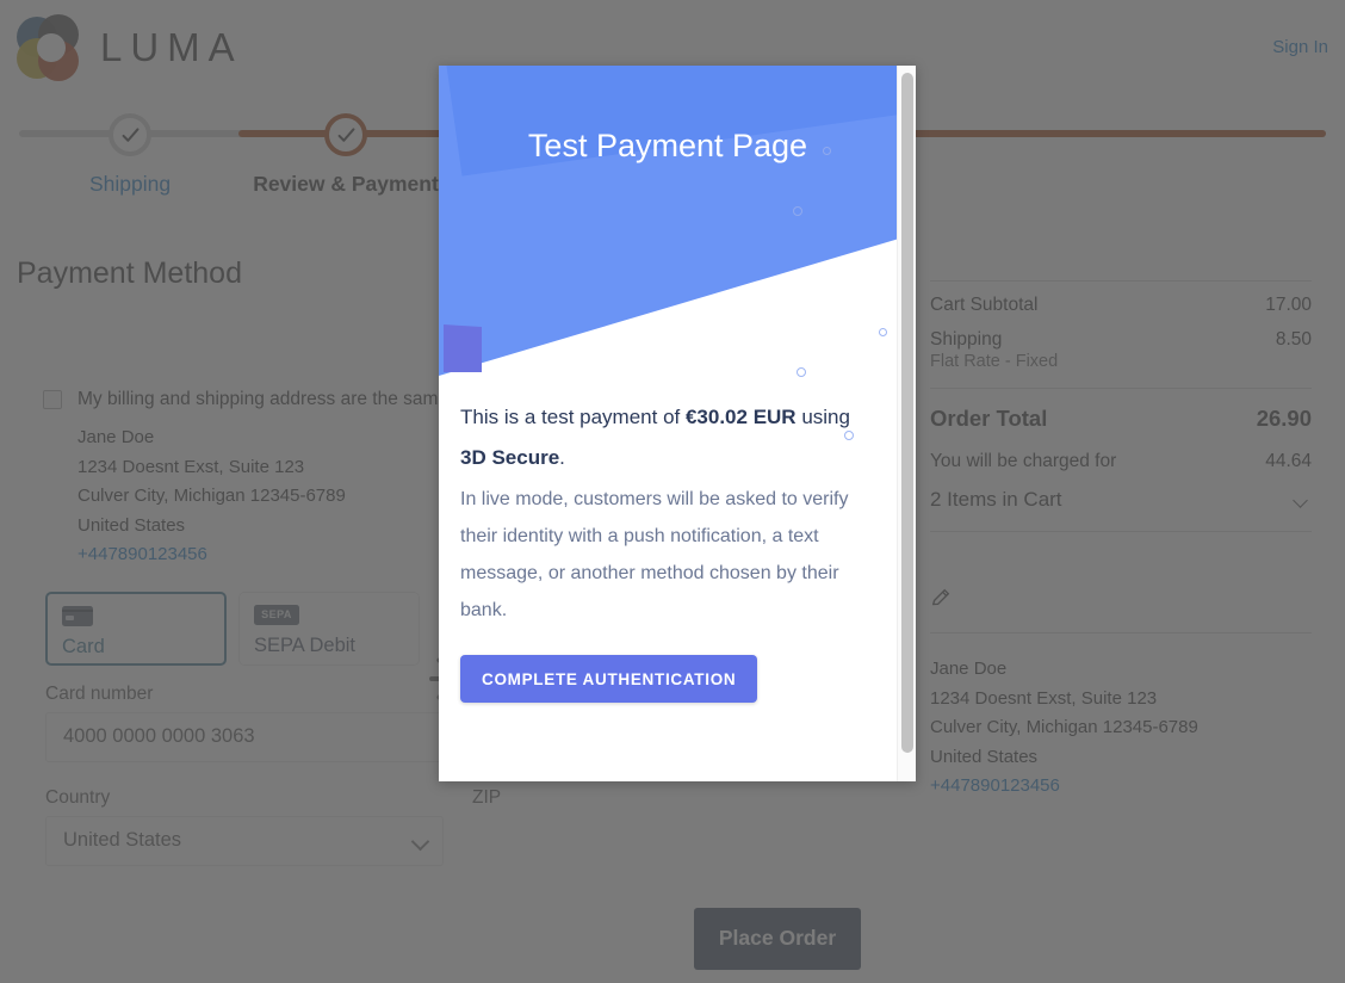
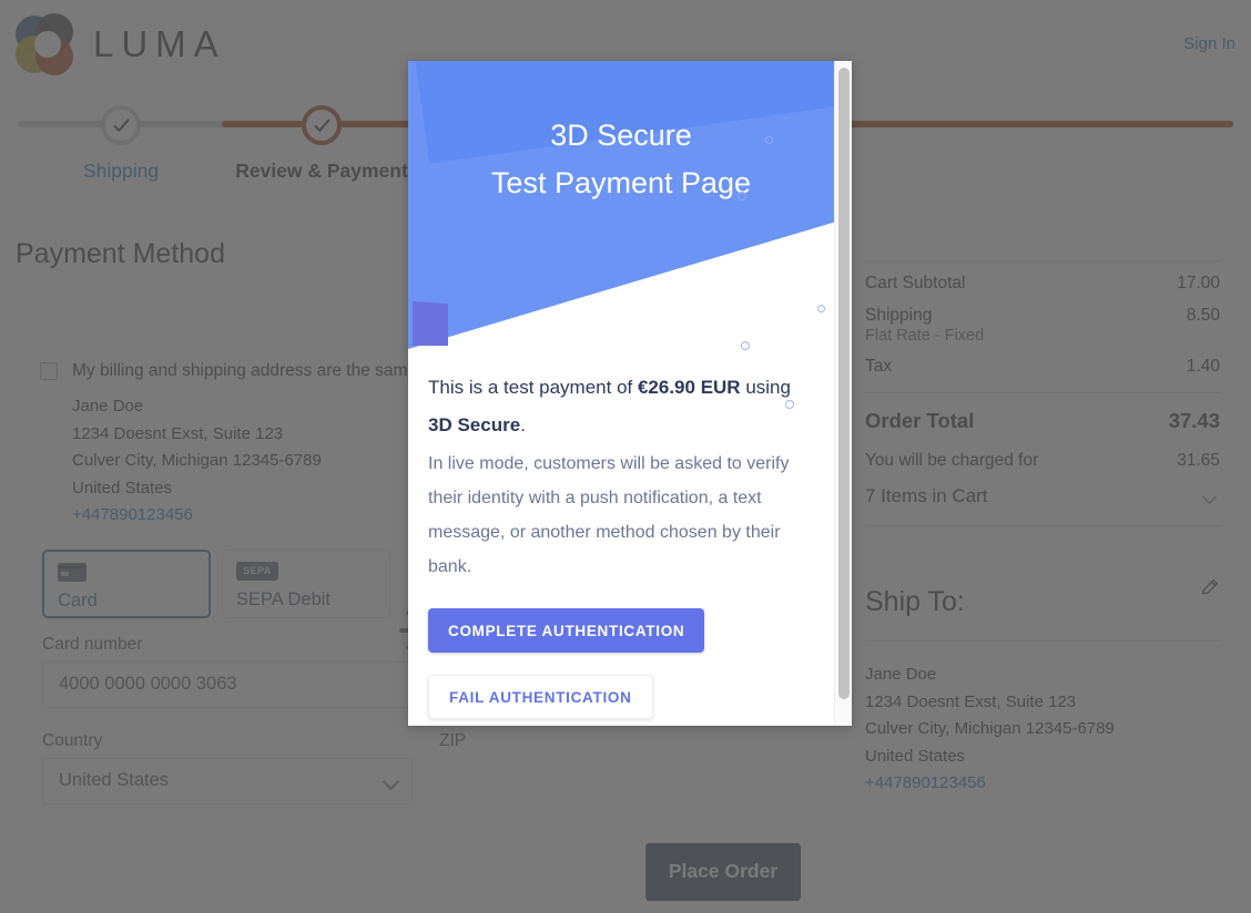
  LUMA
  Sign In
  Shipping
  Review & Payment
  Payment Method
  My billing and shipping address are the sam
  Jane Doe
  1234 Doesnt Exst, Suite 123
  Culver City, Michigan 12345-6789
  United States
  +447890123456
  Card
  SEPA
  SEPA Debit
  Card number
  4000 0000 0000 3063
  Country
  United States
  ZIP
  Place Order
  Cart Subtotal
  17.00
  Shipping
  8.50
  Flat Rate - Fixed
+ Tax
+ 1.40
  Order Total
- 26.90
+ 37.43
  You will be charged for
- 44.64
+ 31.65
- 2 Items in Cart
+ 7 Items in Cart
+ Ship To:
  Jane Doe
  1234 Doesnt Exst, Suite 123
  Culver City, Michigan 12345-6789
  United States
  +447890123456
+ 3D Secure
  Test Payment Page
- This is a test payment of €30.02 EUR using 3D Secure.
+ This is a test payment of €26.90 EUR using 3D Secure.
  In live mode, customers will be asked to verify their identity with a push notification, a text message, or another method chosen by their bank.
  COMPLETE AUTHENTICATION
+ FAIL AUTHENTICATION
